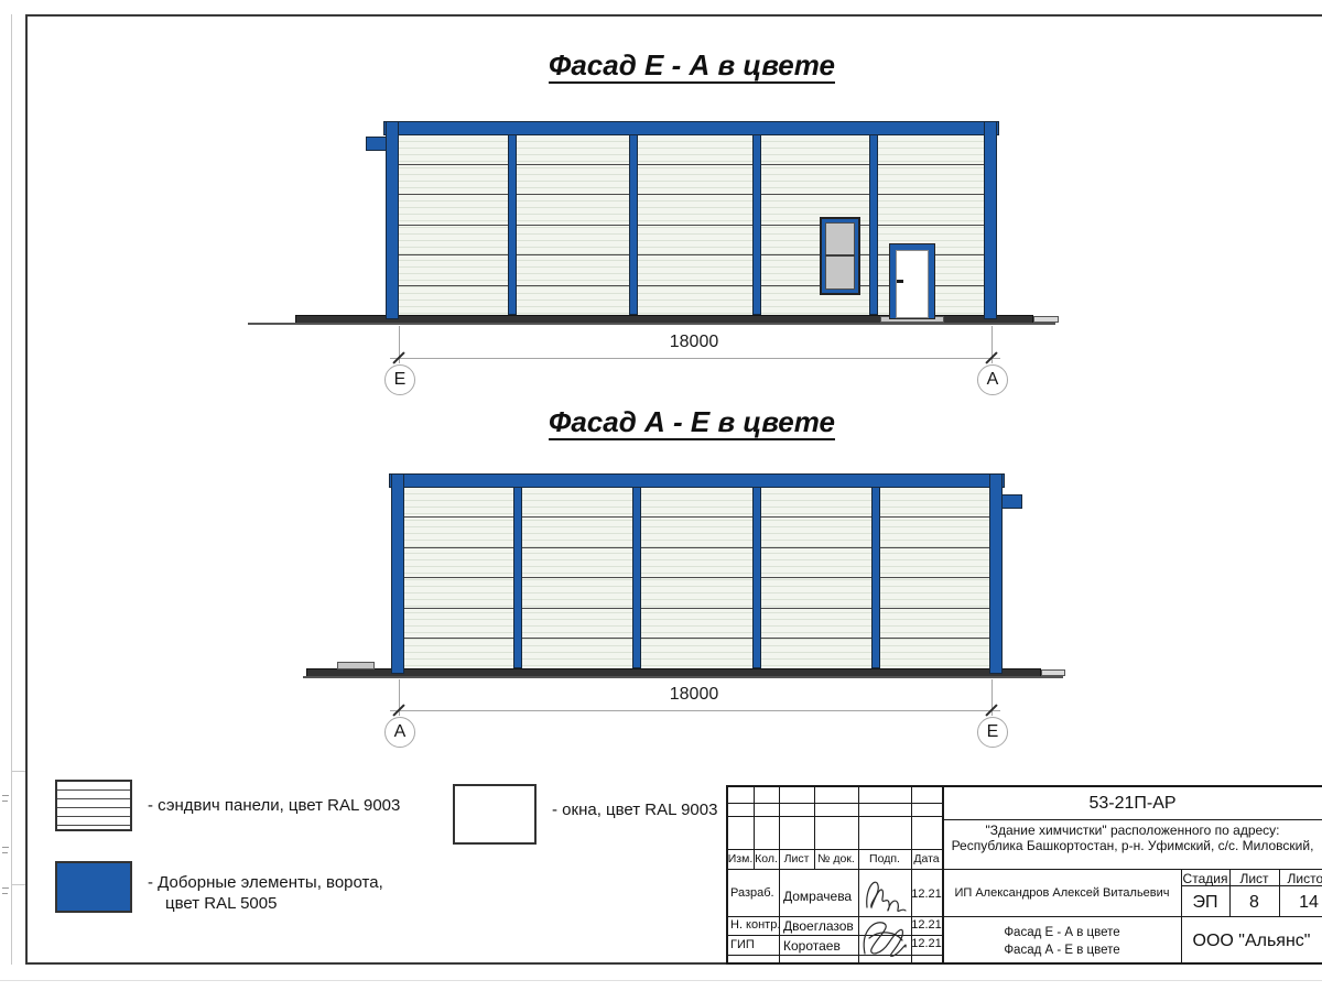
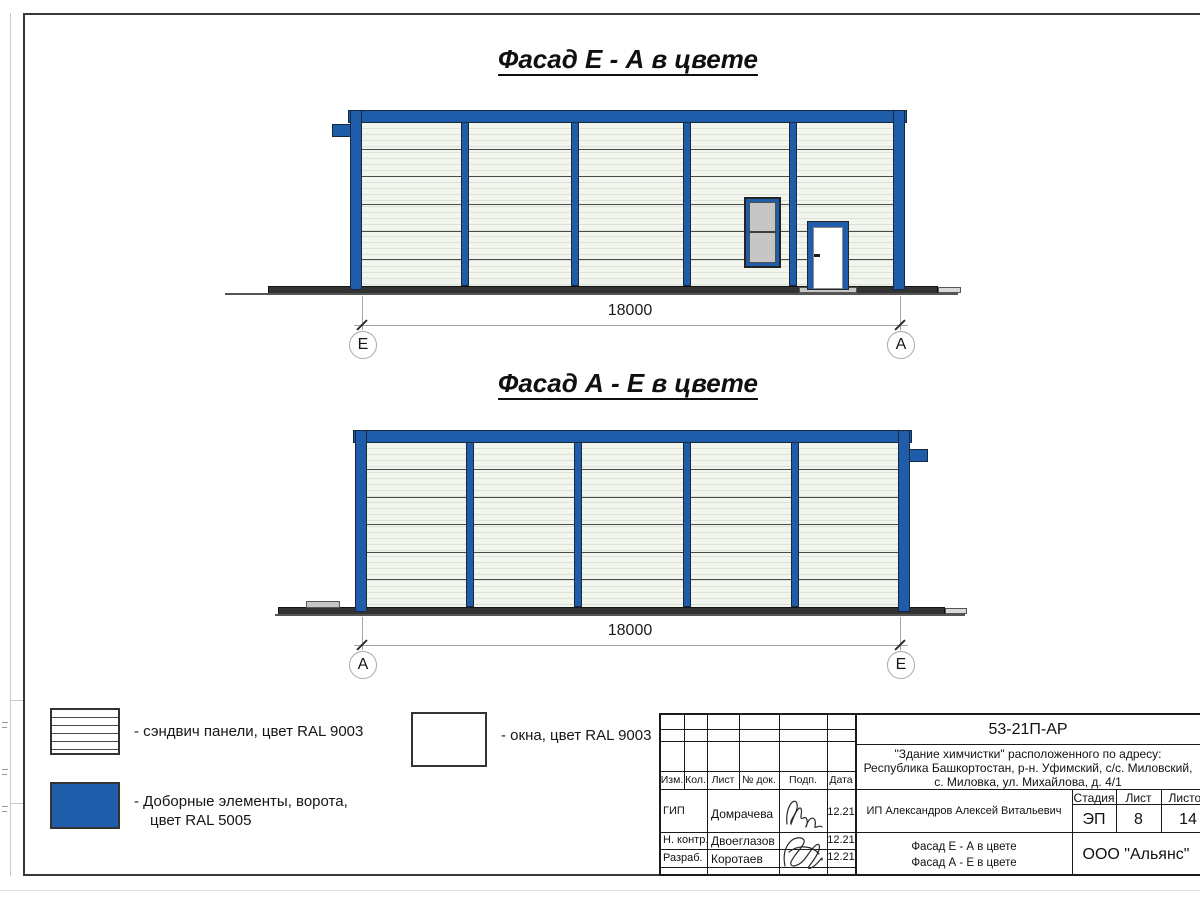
  Фасад Е - А в цвете
  18000
  Е
  А
  Фасад А - Е в цвете
  18000
  А
  Е
  - сэндвич панели, цвет RAL 9003
  - окна, цвет RAL 9003
  - Доборные элементы, ворота,
  цвет RAL 5005
  Изм.
  Кол.
  Лист
  № док.
  Подп.
  Дата
- Разраб.
+ ГИП
  Домрачева
  12.21
  Н. контр.
  Двоеглазов
  12.21
- ГИП
+ Разраб.
  Коротаев
  12.21
  53-21П-АР
  "Здание химчистки" расположенного по адресу:
  Республика Башкортостан, р-н. Уфимский, с/с. Миловский,
+ с. Миловка, ул. Михайлова, д. 4/1
  ИП Александров Алексей Витальевич
  Стадия
  Лист
  Листо
  ЭП
  8
  14
  Фасад Е - А в цвете
  Фасад А - Е в цвете
  ООО "Альянс"
